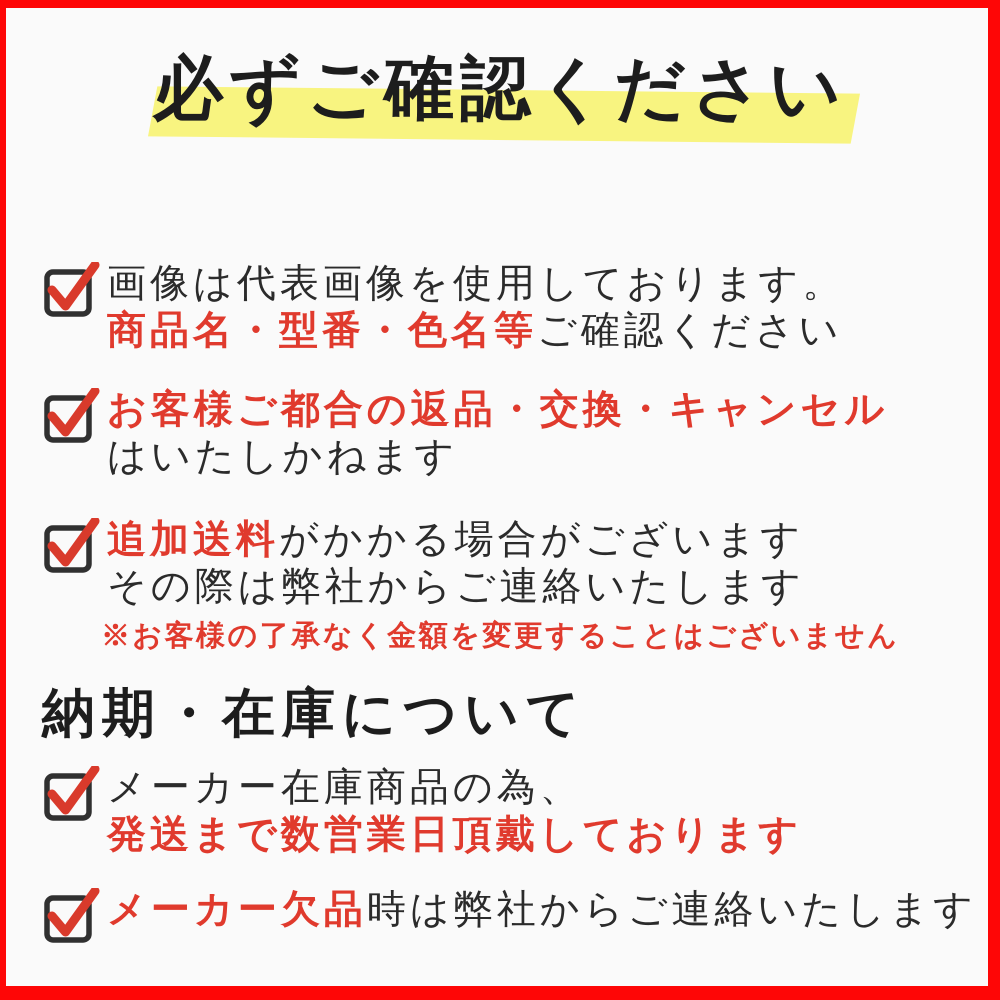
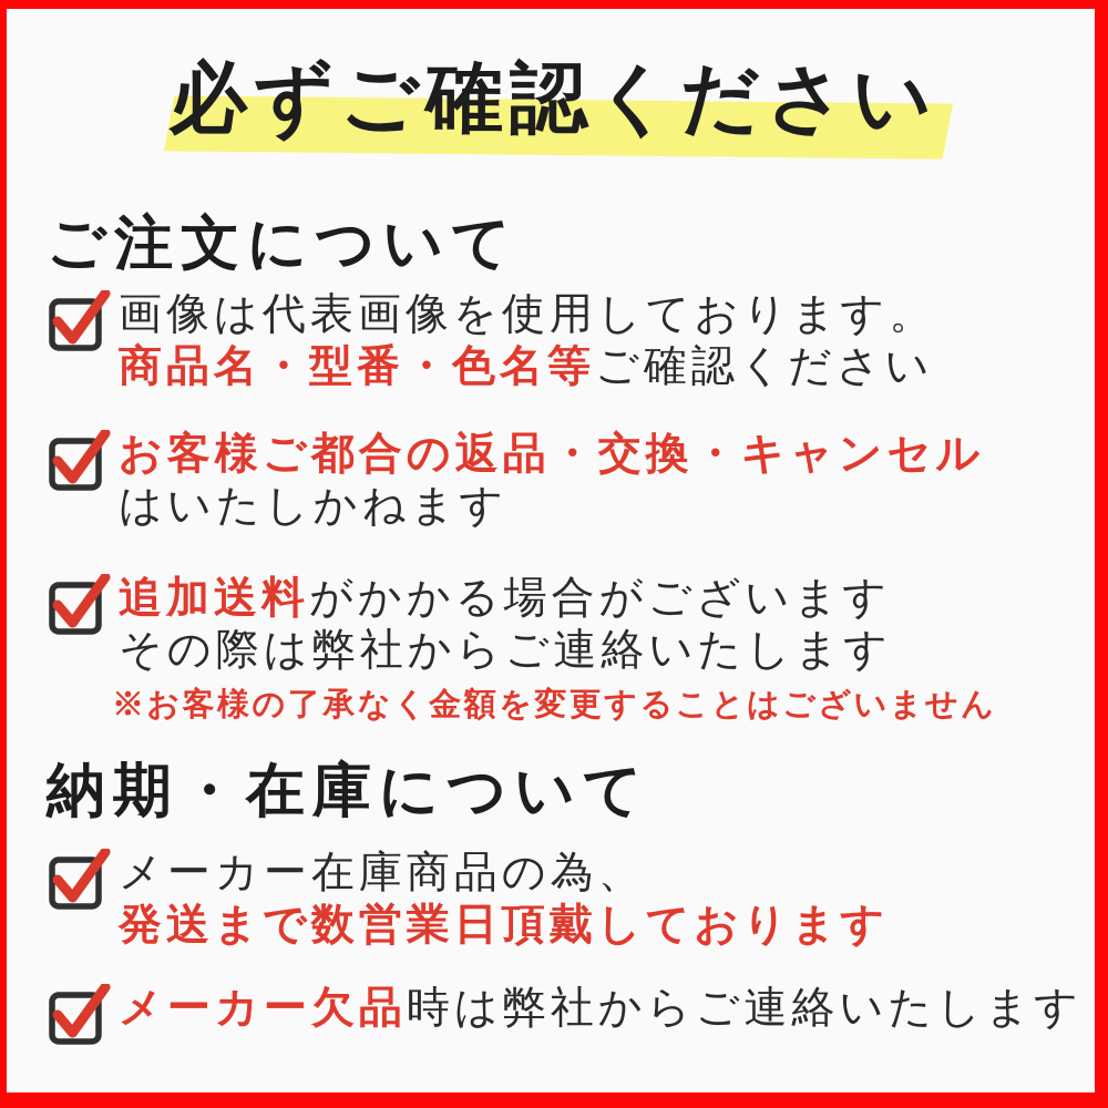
  必ずご確認ください
+ ご注文について
  画像は代表画像を使用しております。
  商品名・型番・色名等ご確認ください
  お客様ご都合の返品・交換・キャンセル
  はいたしかねます
  追加送料がかかる場合がございます
  その際は弊社からご連絡いたします
  ※お客様の了承なく金額を変更することはございません
  納期・在庫について
  メーカー在庫商品の為、
  発送まで数営業日頂戴しております
  メーカー欠品時は弊社からご連絡いたします
